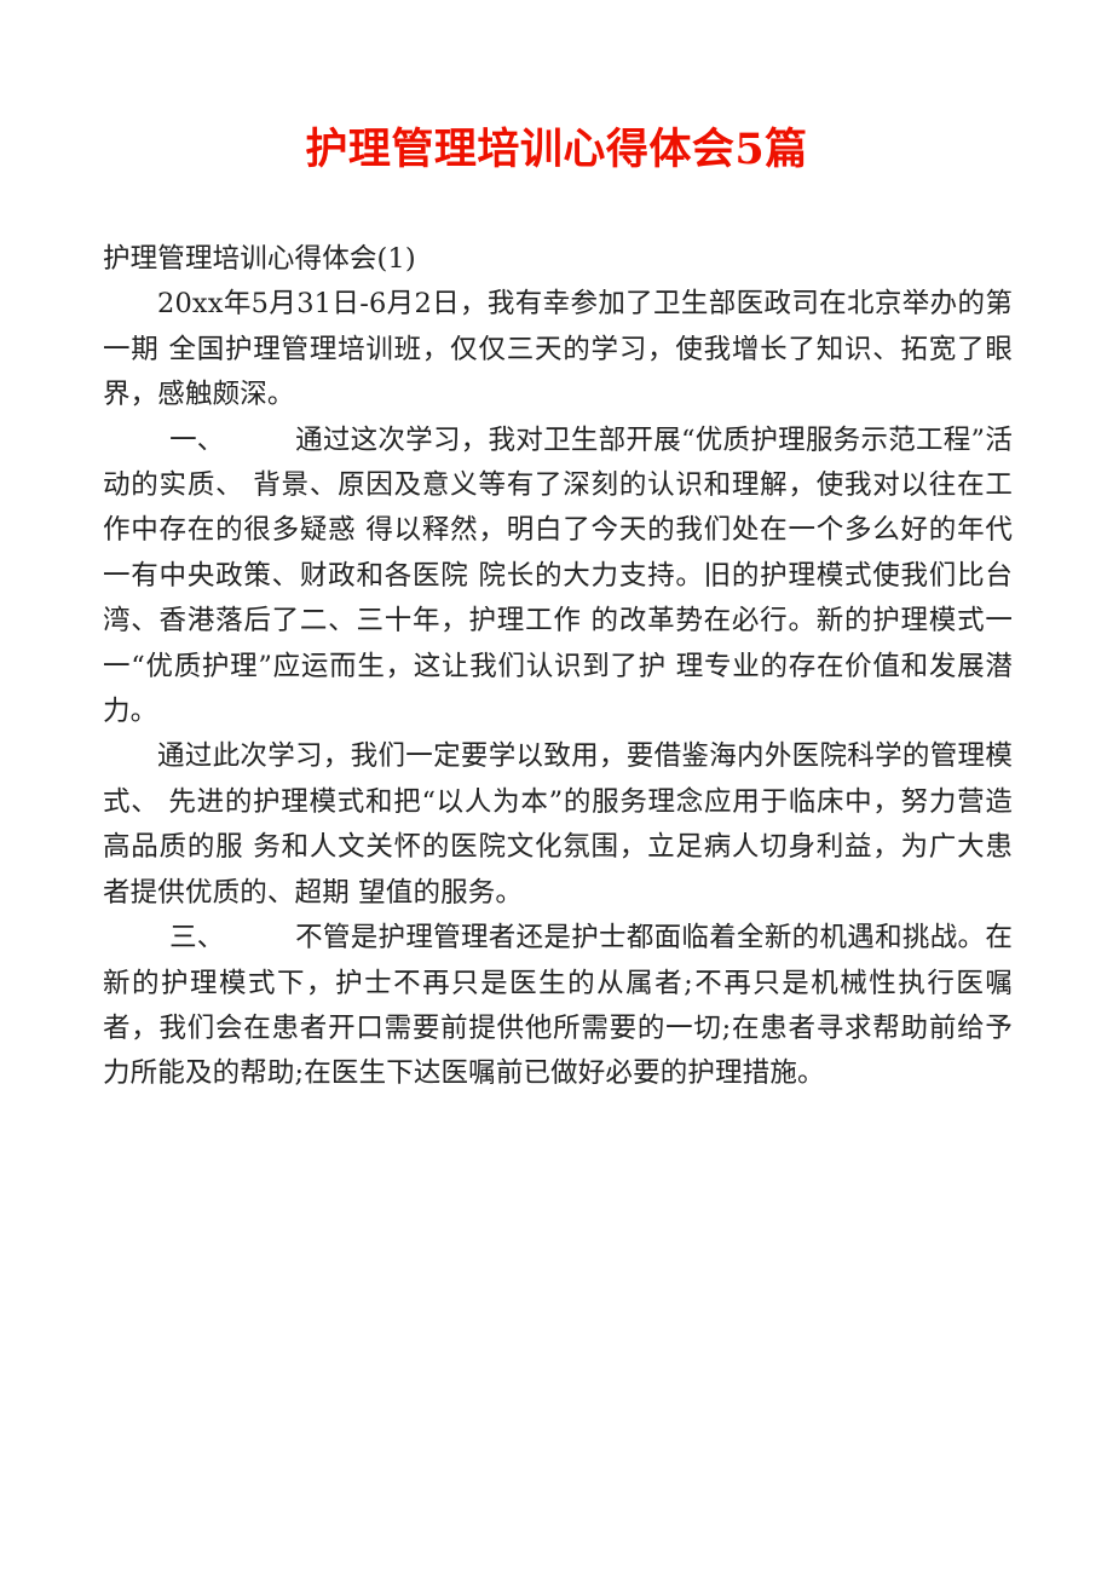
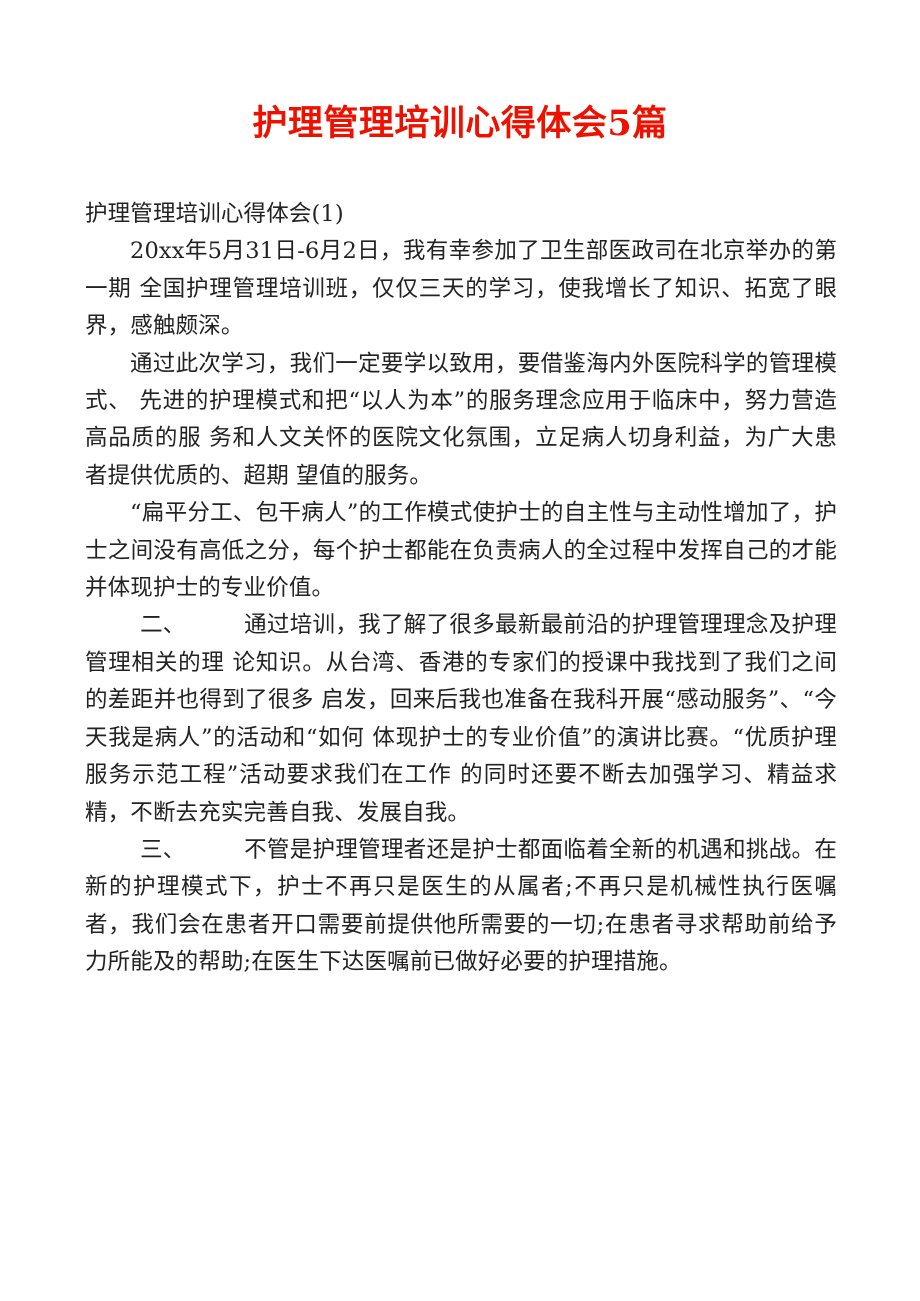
  护理管理培训心得体会5篇
  护理管理培训心得体会(1)
  20xx年5月31日-6月2日，我有幸参加了卫生部医政司在北京举办的第一期 全国护理管理培训班，仅仅三天的学习，使我增长了知识、拓宽了眼界，感触颇深。
- 一、 通过这次学习，我对卫生部开展“优质护理服务示范工程”活动的实质、 背景、原因及意义等有了深刻的认识和理解，使我对以往在工作中存在的很多疑惑 得以释然，明白了今天的我们处在一个多么好的年代一有中央政策、财政和各医院 院长的大力支持。旧的护理模式使我们比台湾、香港落后了二、三十年，护理工作 的改革势在必行。新的护理模式一一“优质护理”应运而生，这让我们认识到了护 理专业的存在价值和发展潜力。
  通过此次学习，我们一定要学以致用，要借鉴海内外医院科学的管理模式、 先进的护理模式和把“以人为本”的服务理念应用于临床中，努力营造高品质的服 务和人文关怀的医院文化氛围，立足病人切身利益，为广大患者提供优质的、超期 望值的服务。
+ “扁平分工、包干病人”的工作模式使护士的自主性与主动性增加了，护士之间没有高低之分，每个护士都能在负责病人的全过程中发挥自己的才能并体现护士的专业价值。
+ 二、 通过培训，我了解了很多最新最前沿的护理管理理念及护理管理相关的理 论知识。从台湾、香港的专家们的授课中我找到了我们之间的差距并也得到了很多 启发，回来后我也准备在我科开展“感动服务”、“今天我是病人”的活动和“如何 体现护士的专业价值”的演讲比赛。“优质护理服务示范工程”活动要求我们在工作 的同时还要不断去加强学习、精益求精，不断去充实完善自我、发展自我。
  三、 不管是护理管理者还是护士都面临着全新的机遇和挑战。在新的护理模式下，护士不再只是医生的从属者;不再只是机械性执行医嘱者，我们会在患者开口需要前提供他所需要的一切;在患者寻求帮助前给予力所能及的帮助;在医生下达医嘱前已做好必要的护理措施。
